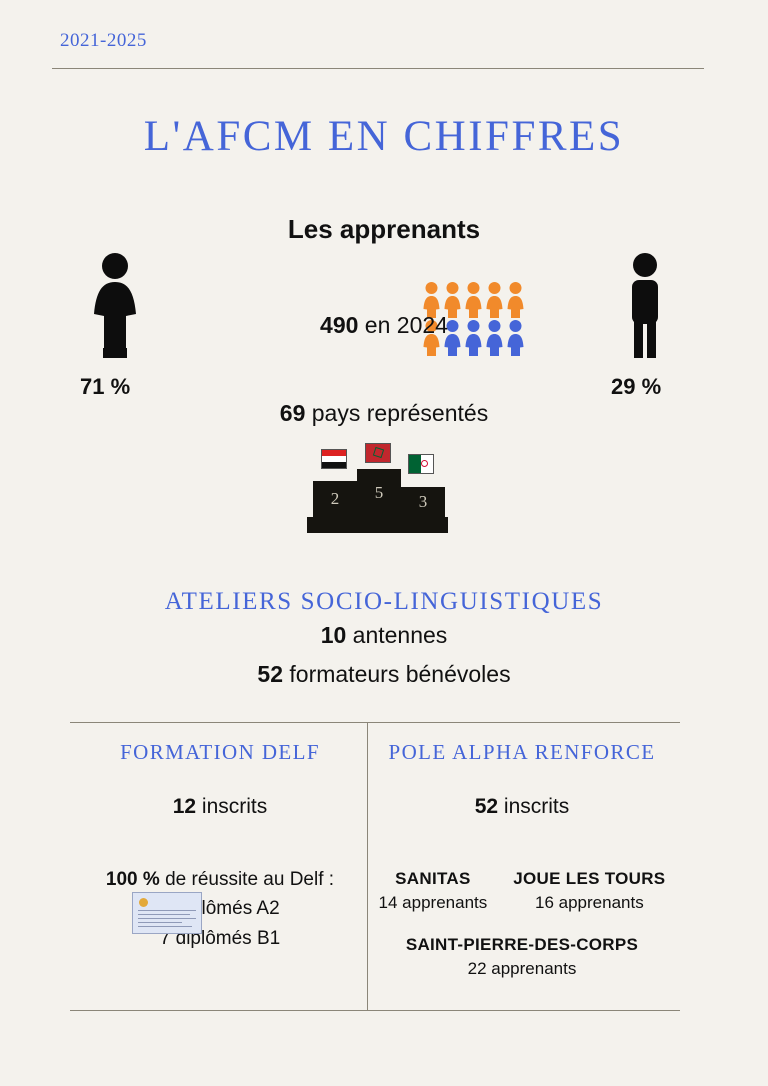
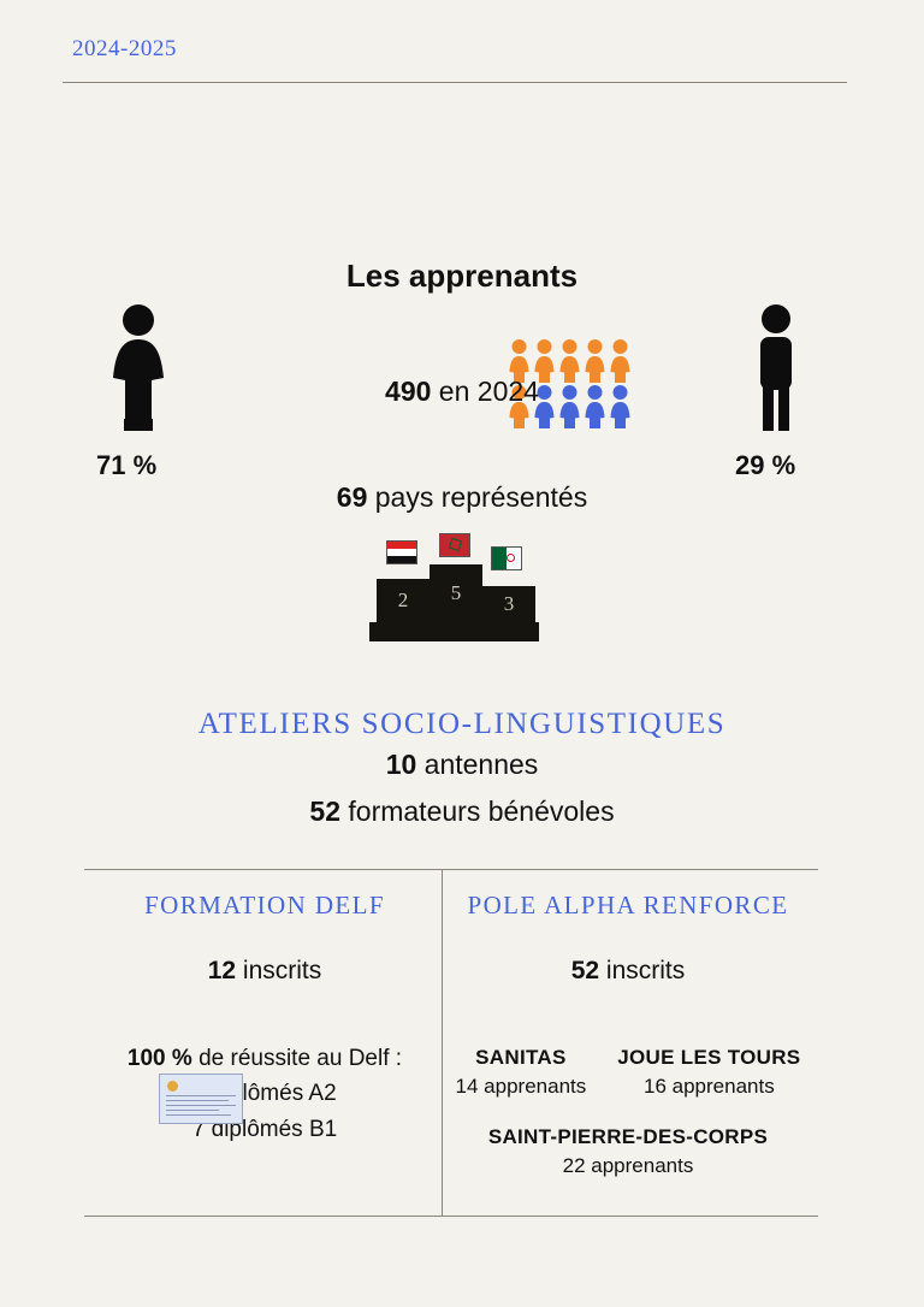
- 2021-2025
+ 2024-2025
- L'AFCM EN CHIFFRES
  Les apprenants
  71 %
  29 %
  490 en 2024
  69 pays représentés
  5
  2
  3
  ATELIERS SOCIO-LINGUISTIQUES
  10 antennes
  52 formateurs bénévoles
  FORMATION DELF
  12 inscrits
  100 % de réussite au Delf :
  7 diplômés B1
  POLE ALPHA RENFORCE
  52 inscrits
  SANITAS
  14 apprenants
  JOUE LES TOURS
  16 apprenants
  SAINT-PIERRE-DES-CORPS
  22 apprenants
